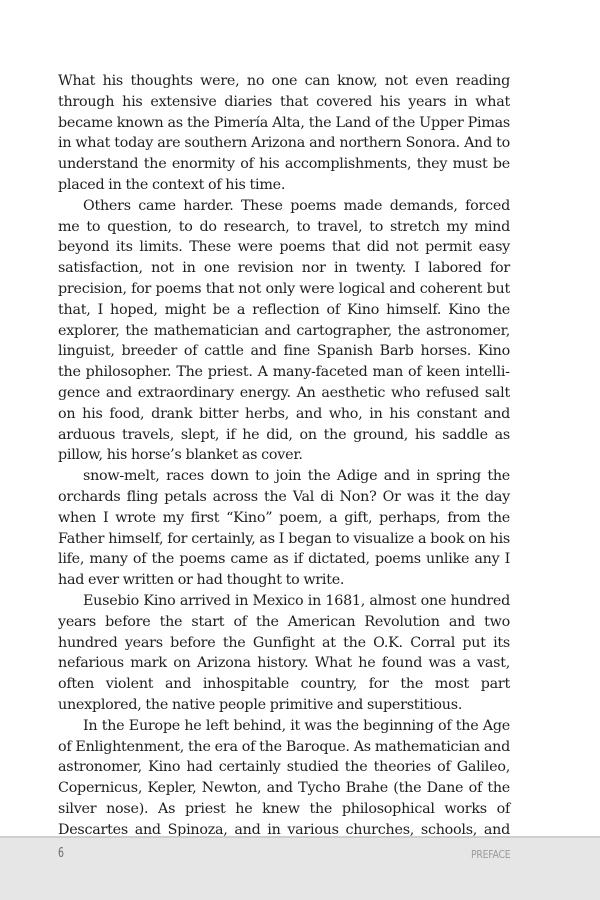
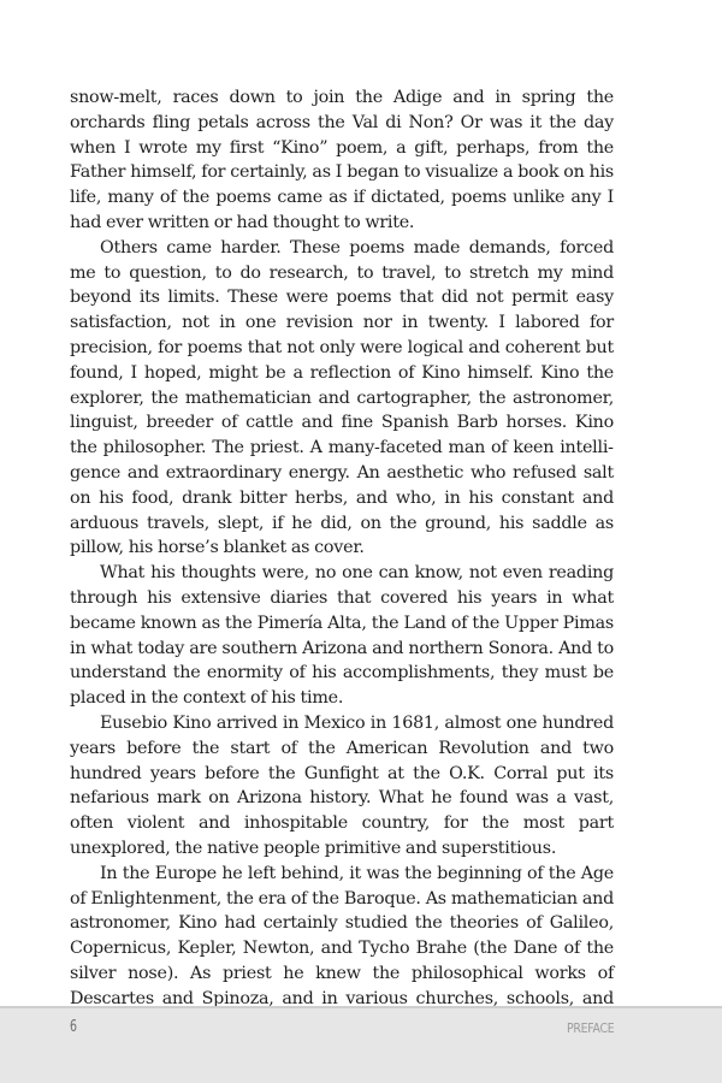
- What his thoughts were, no one can know, not even reading through his extensive diaries that covered his years in what became known as the Pimería Alta, the Land of the Upper Pimas in what today are southern Arizona and northern Sonora. And to understand the enormity of his accomplishments, they must be placed in the context of his time.
+ snow-melt, races down to join the Adige and in spring the orchards fling petals across the Val di Non? Or was it the day when I wrote my first “Kino” poem, a gift, perhaps, from the Father himself, for certain­ly, as I began to visualize a book on his life, many of the poems came as if dictated, poems unlike any I had ever written or had thought to write.
- Others came harder. These poems made demands, forced me to question, to do research, to travel, to stretch my mind beyond its lim­its. These were poems that did not permit easy satisfaction, not in one revision nor in twenty. I labored for precision, for poems that not only were logical and coherent but that, I hoped, might be a reflection of Kino himself. Kino the explorer, the mathematician and cartographer, the astronomer, linguist, breeder of cattle and fine Spanish Barb horses. Kino the philosopher. The priest. A many-faceted man of keen intelli­gence and extraordinary energy. An aesthetic who refused salt on his food, drank bitter herbs, and who, in his constant and arduous travels, slept, if he did, on the ground, his saddle as pillow, his horse’s blanket as cover.
+ Others came harder. These poems made demands, forced me to question, to do research, to travel, to stretch my mind beyond its lim­its. These were poems that did not permit easy satisfaction, not in one revision nor in twenty. I labored for precision, for poems that not only were logical and coherent but found, I hoped, might be a reflection of Kino himself. Kino the explorer, the mathematician and cartographer, the astronomer, linguist, breeder of cattle and fine Spanish Barb horses. Kino the philosopher. The priest. A many-faceted man of keen intelli­gence and extraordinary energy. An aesthetic who refused salt on his food, drank bitter herbs, and who, in his constant and arduous travels, slept, if he did, on the ground, his saddle as pillow, his horse’s blanket as cover.
- snow-melt, races down to join the Adige and in spring the orchards fling petals across the Val di Non? Or was it the day when I wrote my first “Kino” poem, a gift, perhaps, from the Father himself, for certain­ly, as I began to visualize a book on his life, many of the poems came as if dictated, poems unlike any I had ever written or had thought to write.
+ What his thoughts were, no one can know, not even reading through his extensive diaries that covered his years in what became known as the Pimería Alta, the Land of the Upper Pimas in what today are southern Arizona and northern Sonora. And to understand the enormity of his accomplishments, they must be placed in the context of his time.
  Eusebio Kino arrived in Mexico in 1681, almost one hundred years before the start of the American Revolution and two hundred years before the Gunfight at the O.K. Corral put its nefarious mark on Ari­zona history. What he found was a vast, often violent and inhospitable country, for the most part unexplored, the native people primitive and superstitious.
  In the Europe he left behind, it was the beginning of the Age of Enlightenment, the era of the Baroque. As mathematician and astron­omer, Kino had certainly studied the theories of Galileo, Copernicus, Kepler, Newton, and Tycho Brahe (the Dane of the silver nose). As priest he knew the philosophical works of Descartes and Spinoza, and in various churches, schools, and
  6
  PREFACE
